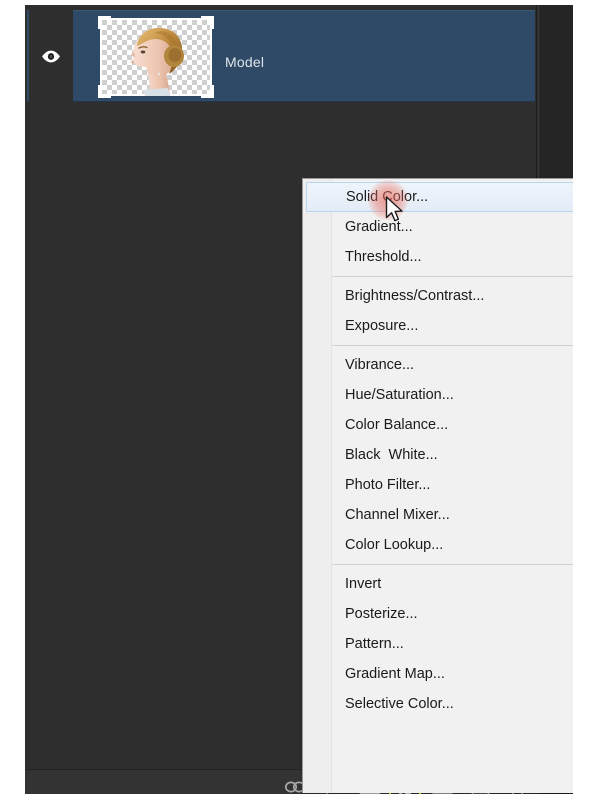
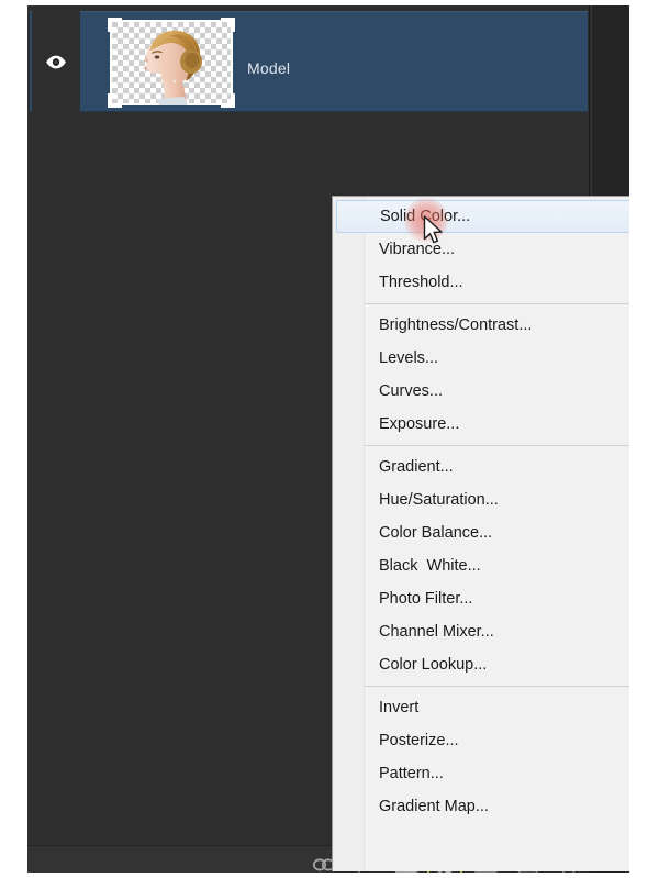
  Model
- Gradient...
+ Vibrance...
  Threshold...
  Brightness/Contrast...
+ Levels...
+ Curves...
  Exposure...
- Vibrance...
+ Gradient...
  Hue/Saturation...
  Color Balance...
  Black White...
  Photo Filter...
  Channel Mixer...
  Color Lookup...
  Invert
  Posterize...
  Pattern...
  Gradient Map...
- Selective Color...
